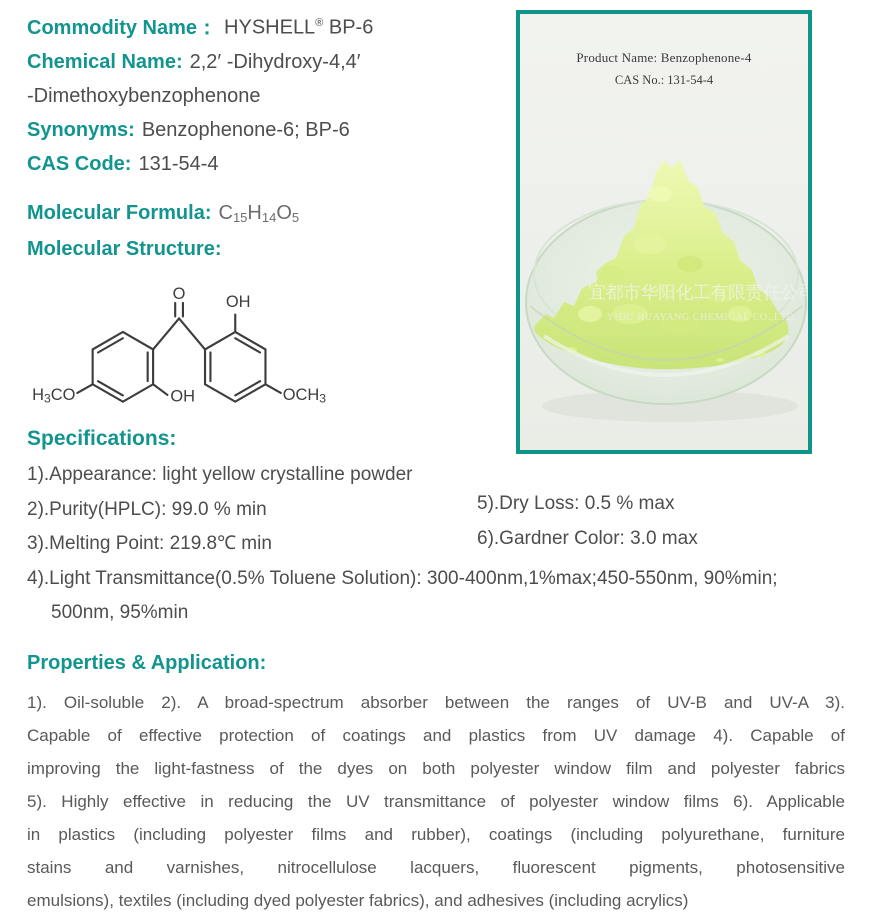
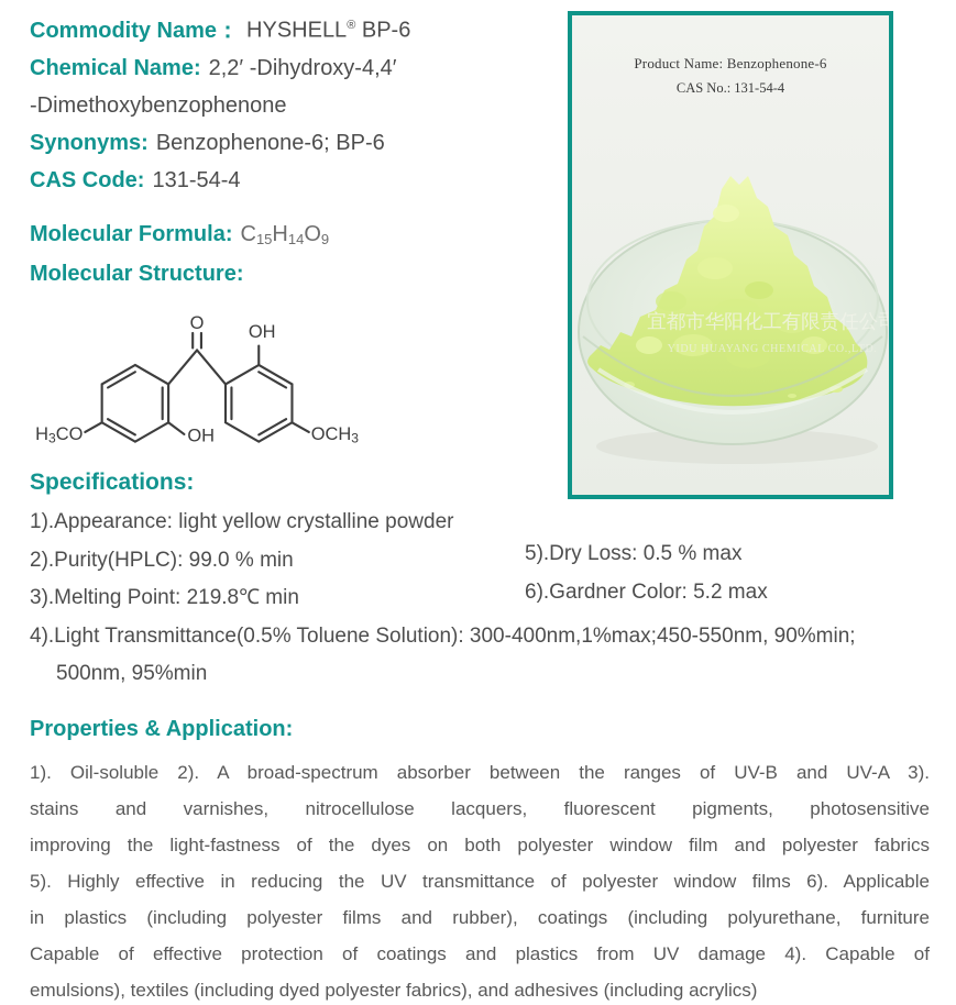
  Commodity Name： HYSHELL® BP-6
  Chemical Name: 2,2′ -Dihydroxy-4,4′
  -Dimethoxybenzophenone
  Synonyms: Benzophenone-6; BP-6
  CAS Code: 131-54-4
- Molecular Formula: C15H14O5
+ Molecular Formula: C15H14O9
  Molecular Structure:
  O
  OH
  OH
  H3CO
  OCH3
  宜都市华阳化工有限责任公司
  YIDU HUAYANG CHEMICAL CO.,LTD.
- Product Name: Benzophenone-4
+ Product Name: Benzophenone-6
  CAS No.: 131-54-4
  Specifications:
  1).Appearance: light yellow crystalline powder
  2).Purity(HPLC): 99.0 % min
  3).Melting Point: 219.8℃ min
  4).Light Transmittance(0.5% Toluene Solution): 300-400nm,1%max;450-550nm, 90%min;
  500nm, 95%min
  5).Dry Loss: 0.5 % max
- 6).Gardner Color: 3.0 max
+ 6).Gardner Color: 5.2 max
  Properties & Application:
  1). Oil-soluble 2). A broad-spectrum absorber between the ranges of UV-B and UV-A 3).
- Capable of effective protection of coatings and plastics from UV damage 4). Capable of
+ stains and varnishes, nitrocellulose lacquers, fluorescent pigments, photosensitive
  improving the light-fastness of the dyes on both polyester window film and polyester fabrics
  5). Highly effective in reducing the UV transmittance of polyester window films 6). Applicable
  in plastics (including polyester films and rubber), coatings (including polyurethane, furniture
- stains and varnishes, nitrocellulose lacquers, fluorescent pigments, photosensitive
+ Capable of effective protection of coatings and plastics from UV damage 4). Capable of
  emulsions), textiles (including dyed polyester fabrics), and adhesives (including acrylics)
